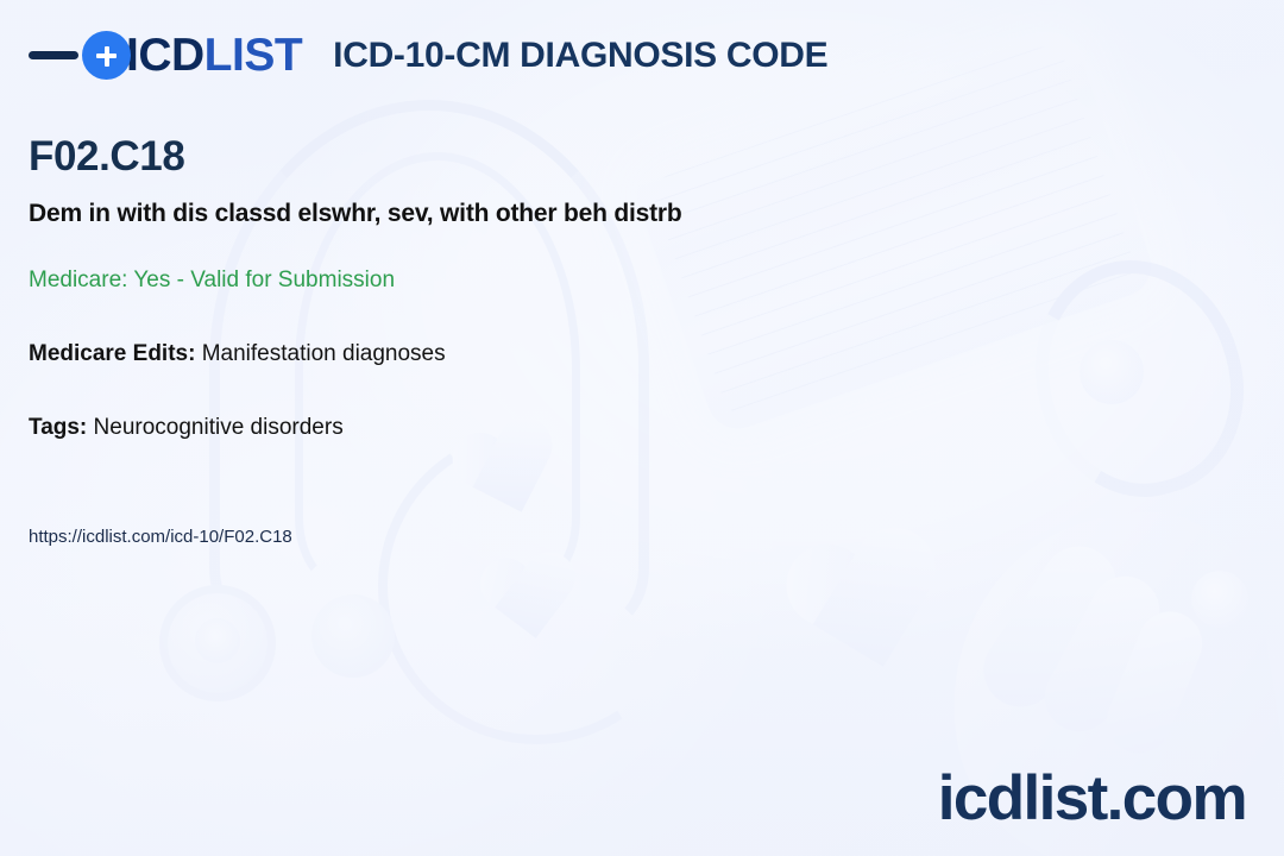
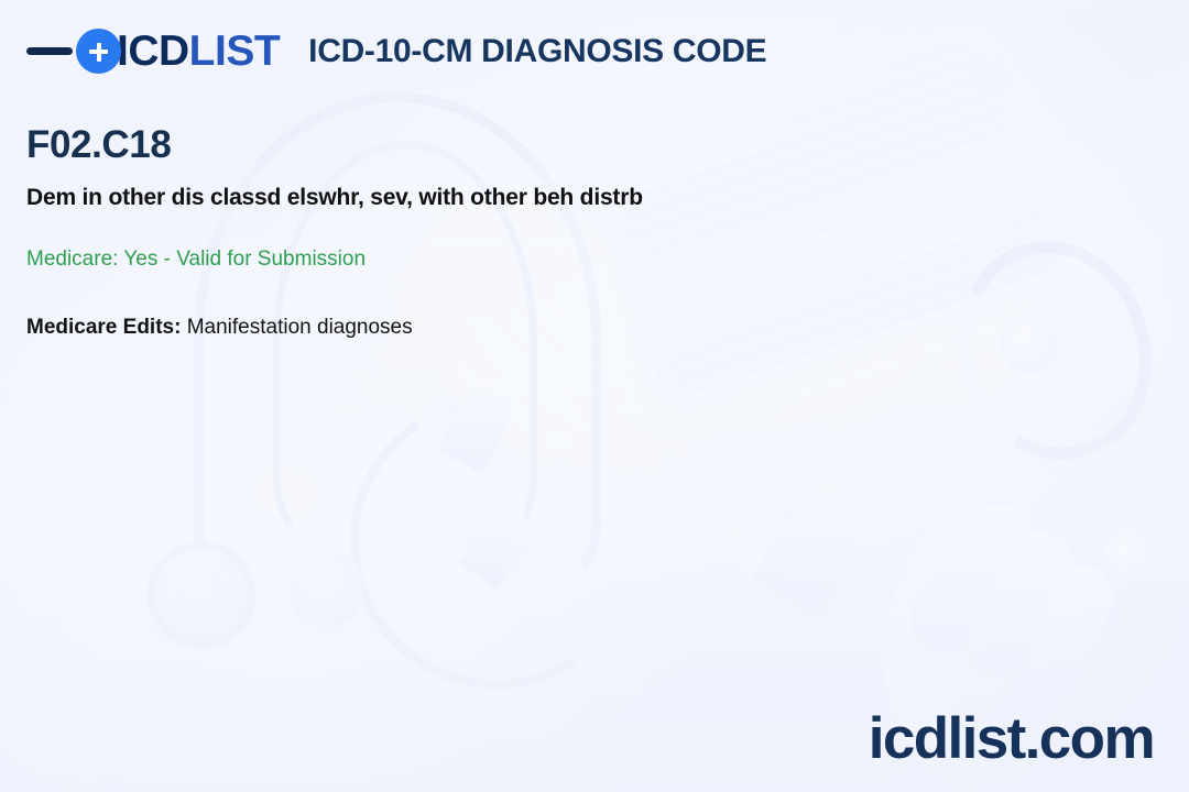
  ICDLIST
  ICD-10-CM DIAGNOSIS CODE
  F02.C18
- Dem in with dis classd elswhr, sev, with other beh distrb
+ Dem in other dis classd elswhr, sev, with other beh distrb
  Medicare: Yes - Valid for Submission
  Medicare Edits: Manifestation diagnoses
- Tags: Neurocognitive disorders
- https://icdlist.com/icd-10/F02.C18
  icdlist.com
